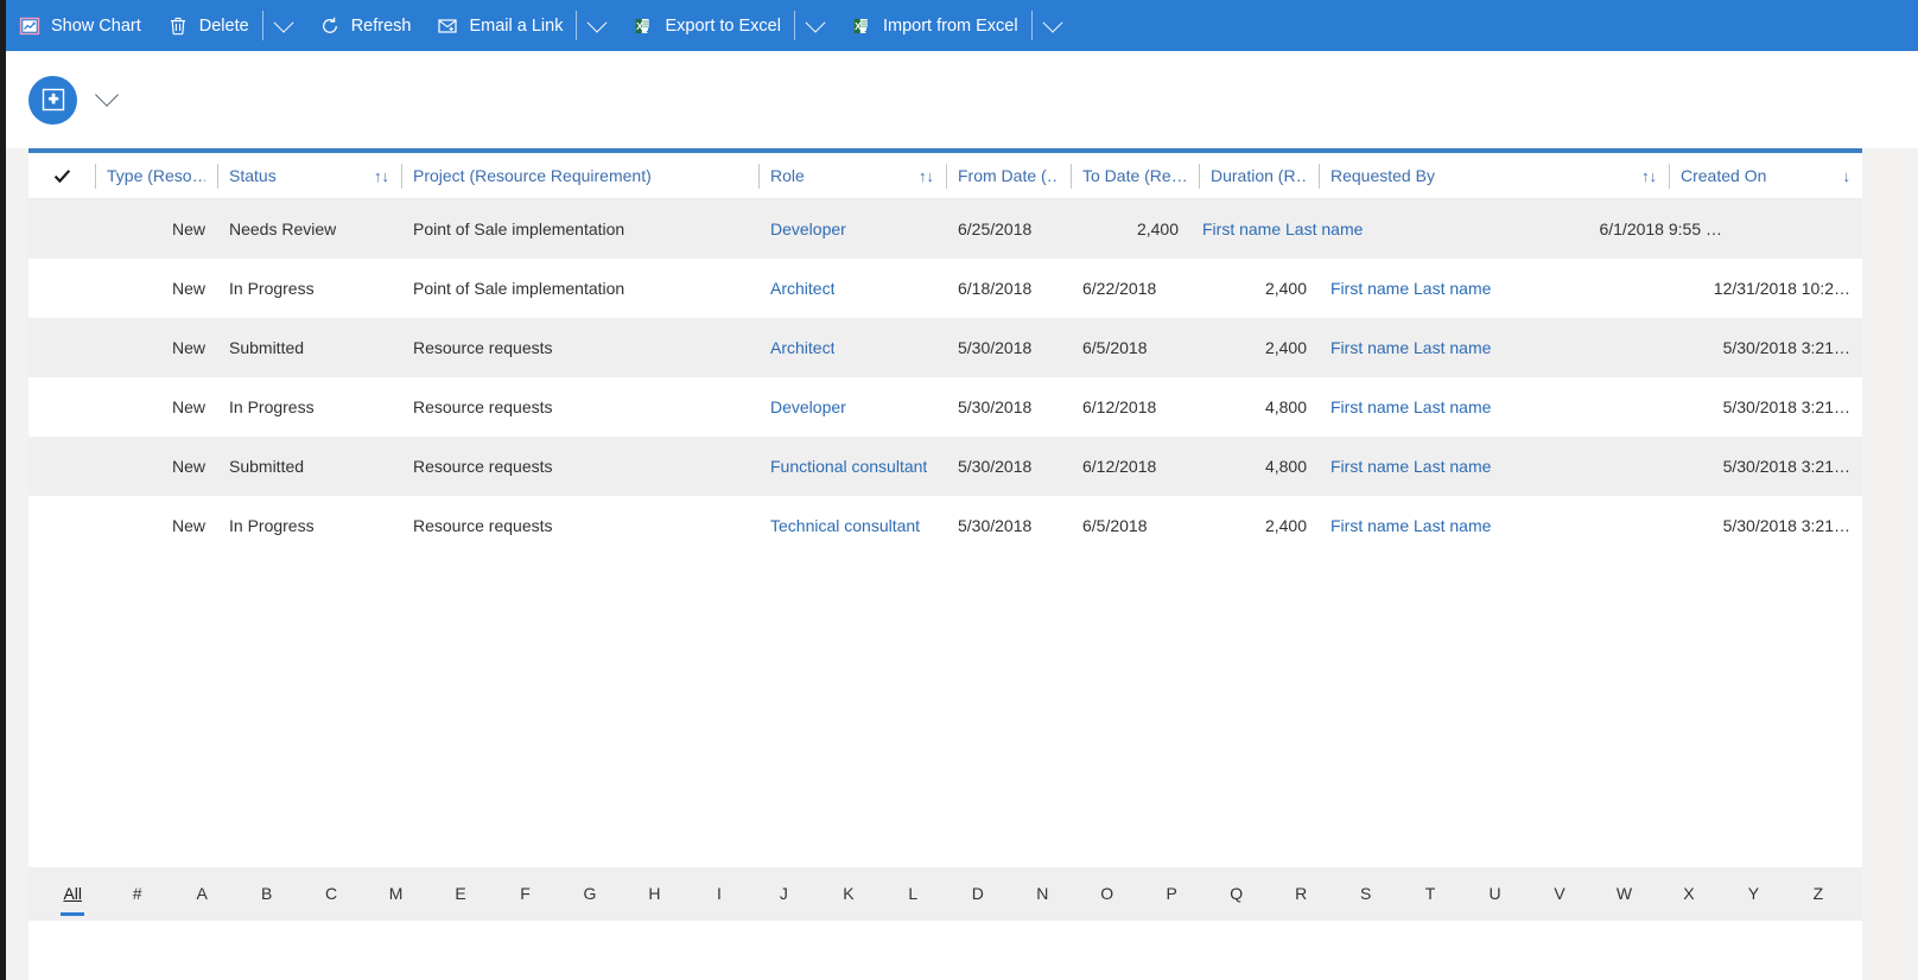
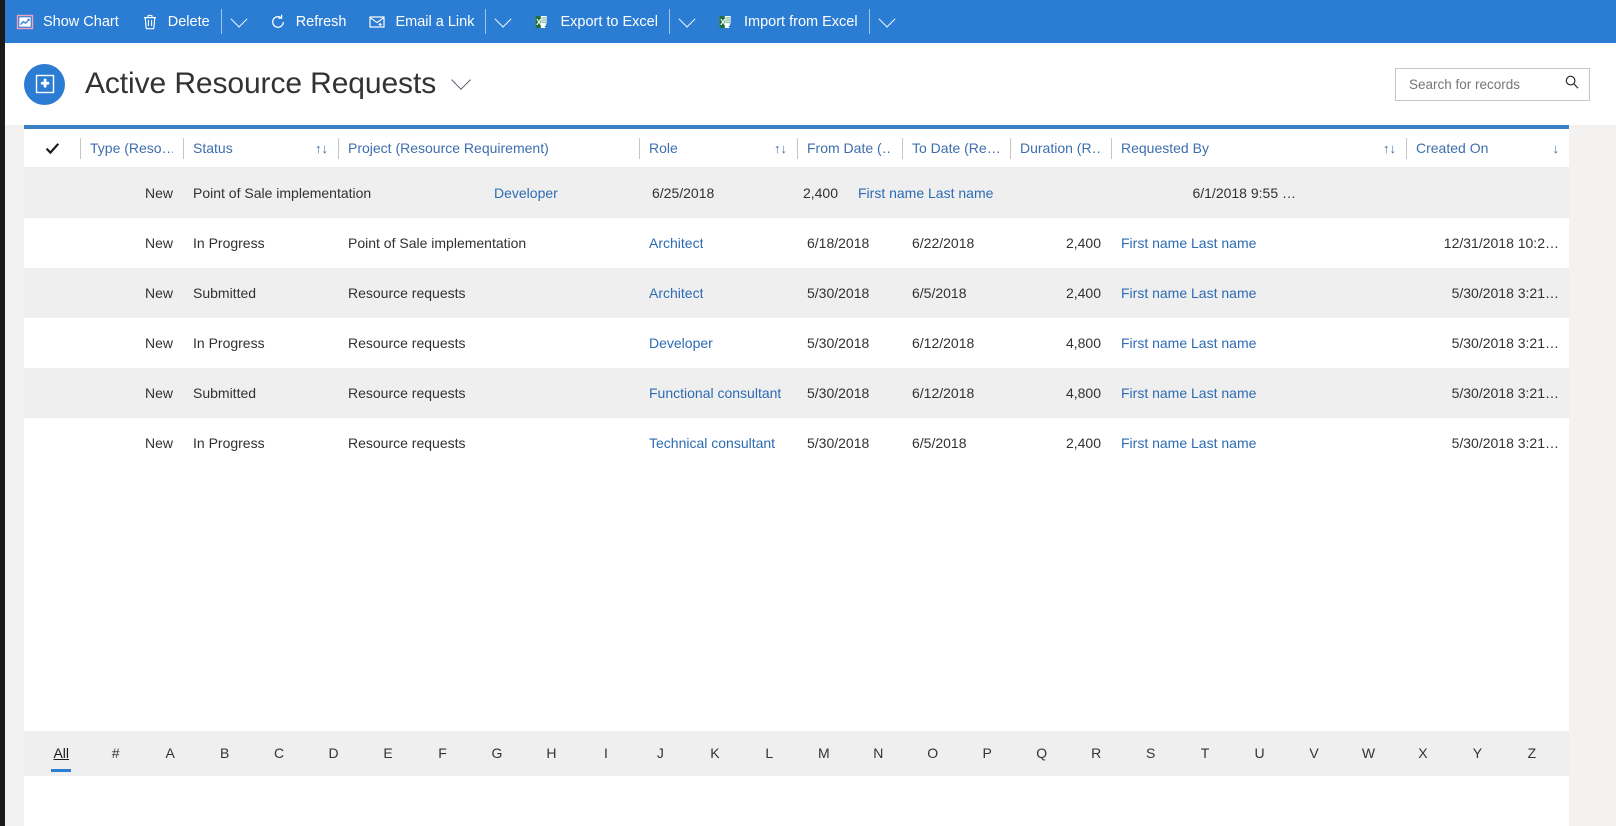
  Show Chart
  Delete
  Refresh
  Email a Link
  X
  Export to Excel
  X
  Import from Excel
+ Active Resource Requests
+ Search for records
  Type (Reso…
  Status
  ↑↓
  Project (Resource Requirement)
  Role
  ↑↓
  From Date (…
  To Date (Re…
  Duration (R…
  Requested By
  ↑↓
  Created On
  ↓
  New
- Needs Review
  Point of Sale implementation
  Developer
  6/25/2018
  2,400
  First name Last name
  6/1/2018 9:55 …
  New
  In Progress
  Point of Sale implementation
  Architect
  6/18/2018
  6/22/2018
  2,400
  First name Last name
  12/31/2018 10:2…
  New
  Submitted
  Resource requests
  Architect
  5/30/2018
  6/5/2018
  2,400
  First name Last name
  5/30/2018 3:21…
  New
  In Progress
  Resource requests
  Developer
  5/30/2018
  6/12/2018
  4,800
  First name Last name
  5/30/2018 3:21…
  New
  Submitted
  Resource requests
  Functional consultant
  5/30/2018
  6/12/2018
  4,800
  First name Last name
  5/30/2018 3:21…
  New
  In Progress
  Resource requests
  Technical consultant
  5/30/2018
  6/5/2018
  2,400
  First name Last name
  5/30/2018 3:21…
  All
  #
  A
  B
  C
- M
+ D
  E
  F
  G
  H
  I
  J
  K
  L
- D
+ M
  N
  O
  P
  Q
  R
  S
  T
  U
  V
  W
  X
  Y
  Z
